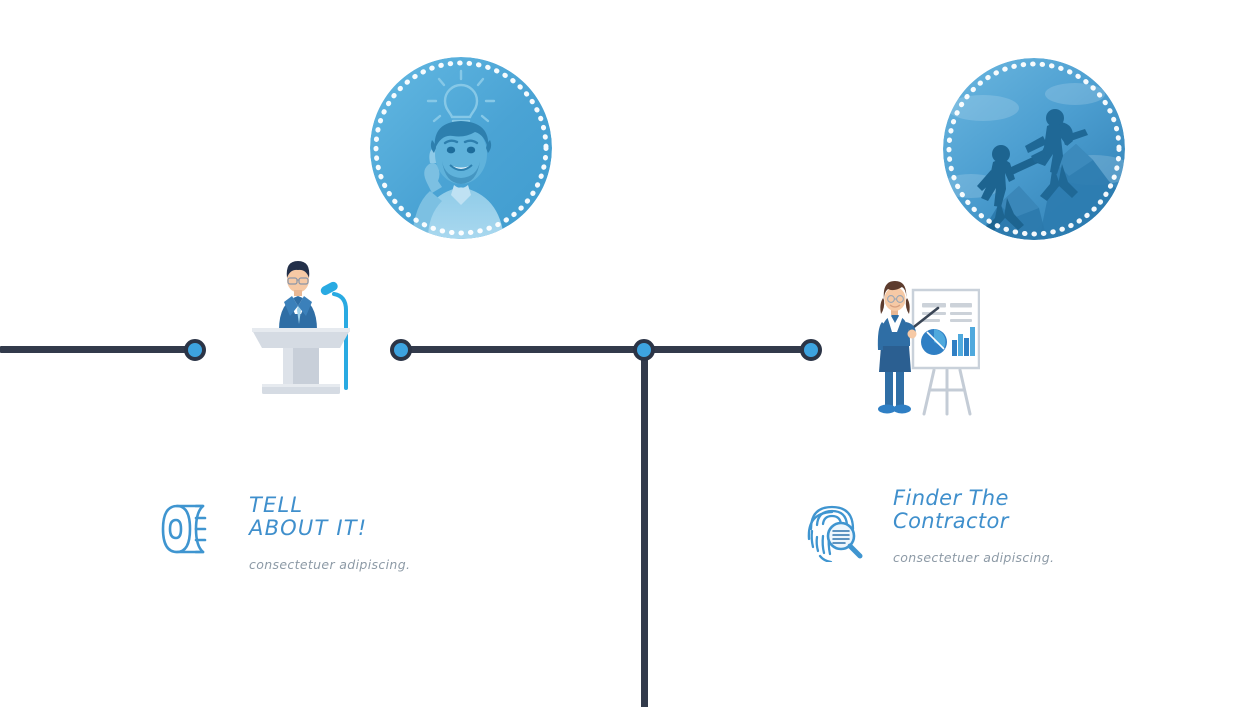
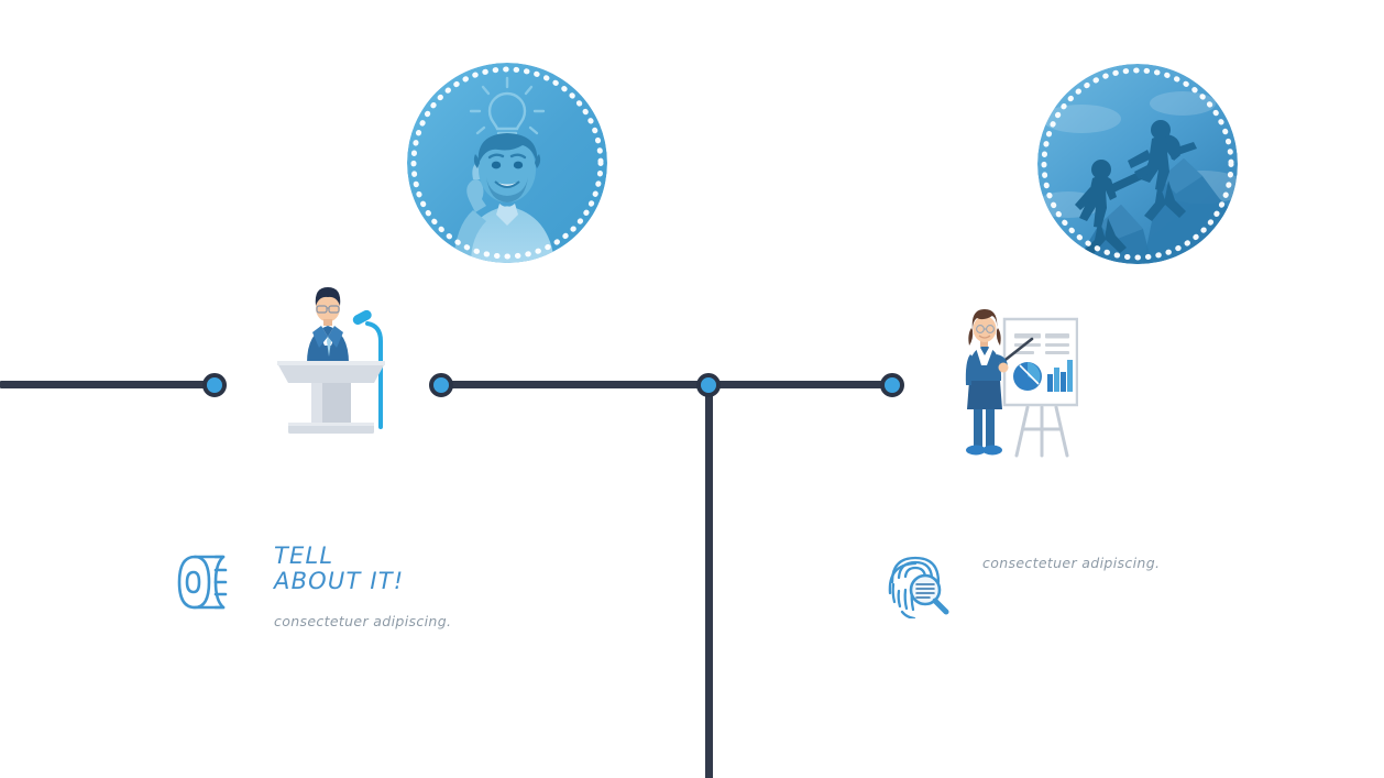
  TELL
  ABOUT IT!
  consectetuer adipiscing.
- Finder The
- Contractor
  consectetuer adipiscing.
